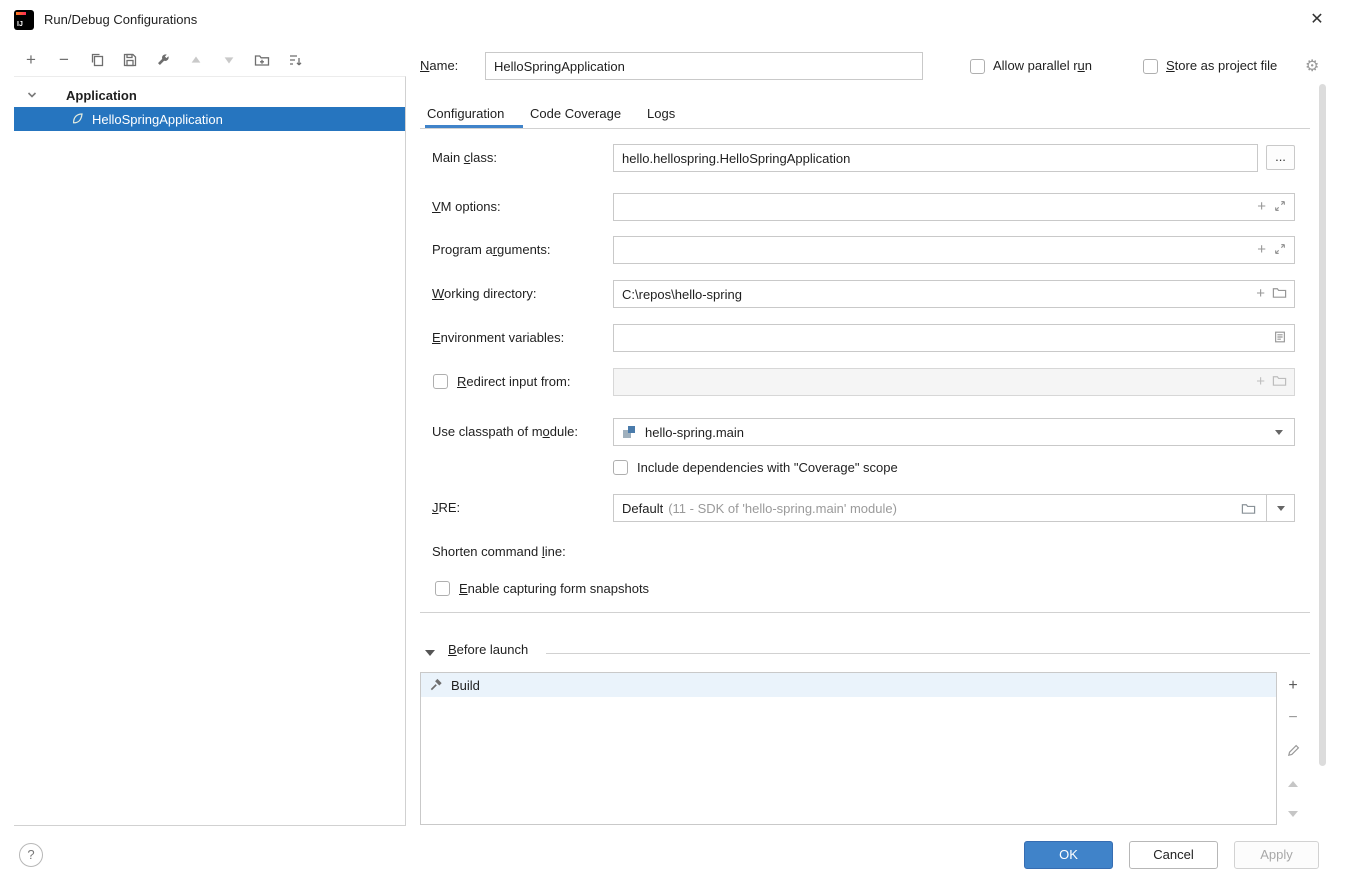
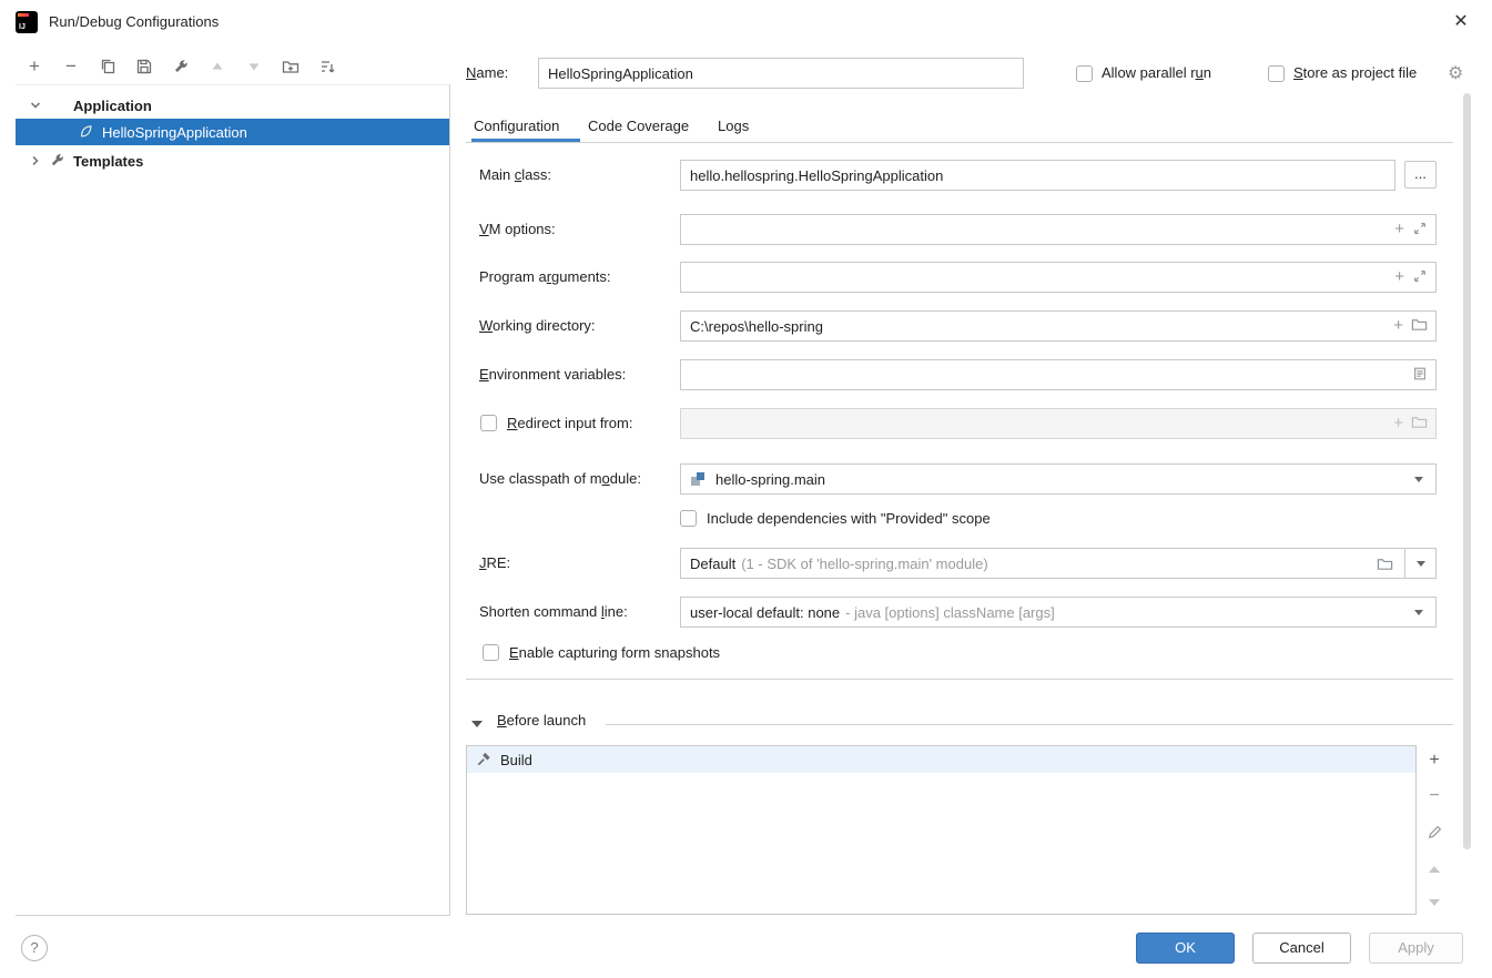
  Run/Debug Configurations
  ✕
  +
  −
  Application
  HelloSpringApplication
+ Templates
  Name:
  HelloSpringApplication
  Allow parallel run
  Store as project file
  ⚙
  Configuration
  Code Coverage
  Logs
  Main class:
  hello.hellospring.HelloSpringApplication
  ...
  VM options:
  +
  Program arguments:
  +
  Working directory:
  C:\repos\hello-spring
  +
  Environment variables:
  Redirect input from:
  +
  Use classpath of module:
  hello-spring.main
- Include dependencies with "Coverage" scope
+ Include dependencies with "Provided" scope
  JRE:
  Default
- (11 - SDK of 'hello-spring.main' module)
+ (1 - SDK of 'hello-spring.main' module)
  Shorten command line:
+ user-local default: none
+ - java [options] className [args]
  Enable capturing form snapshots
  Before launch
  Build
  +
  −
  ?
  OK
  Cancel
  Apply
